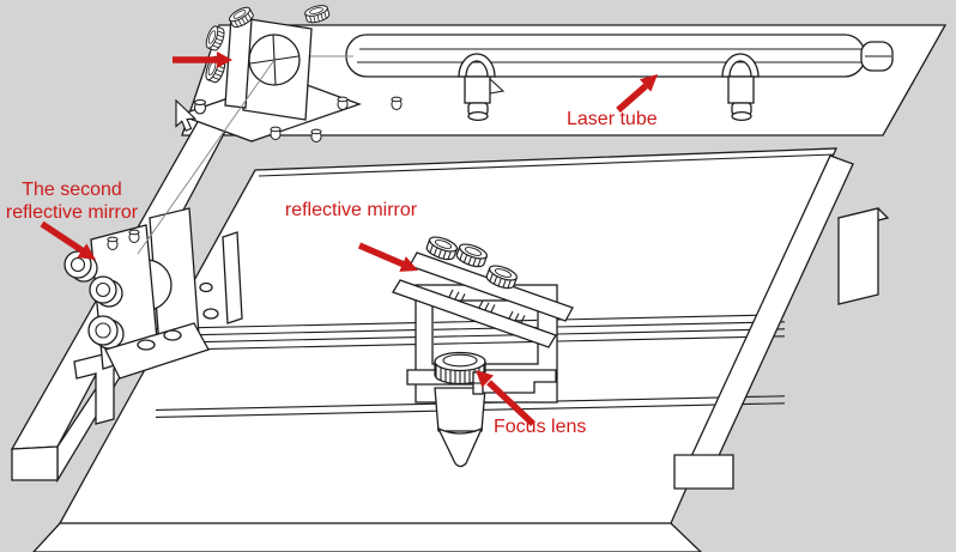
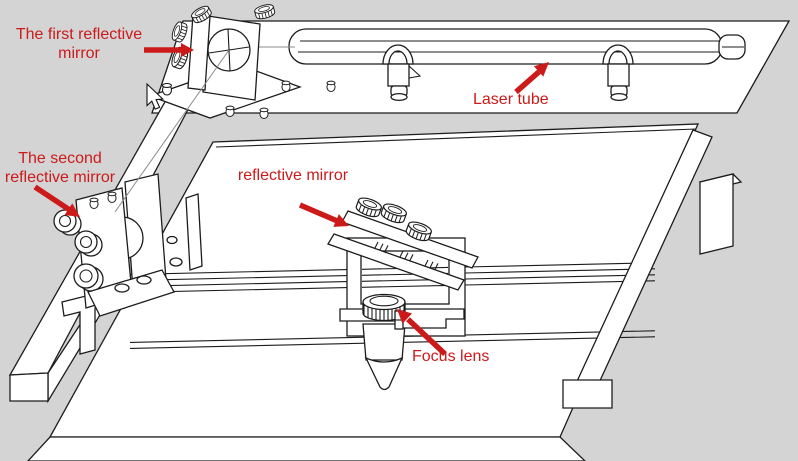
+ The first reflective
+ mirror
  Laser tube
  The second
  reflective mirror
  reflective mirror
  Focus lens
